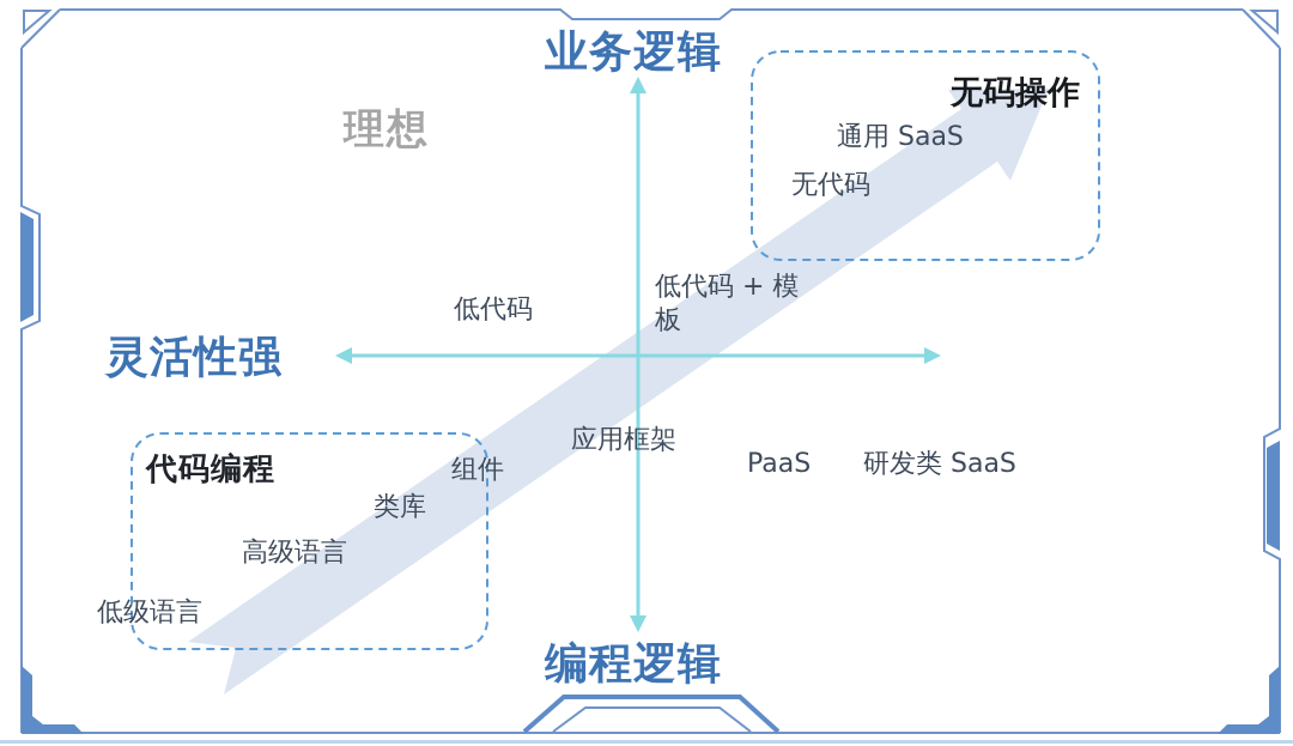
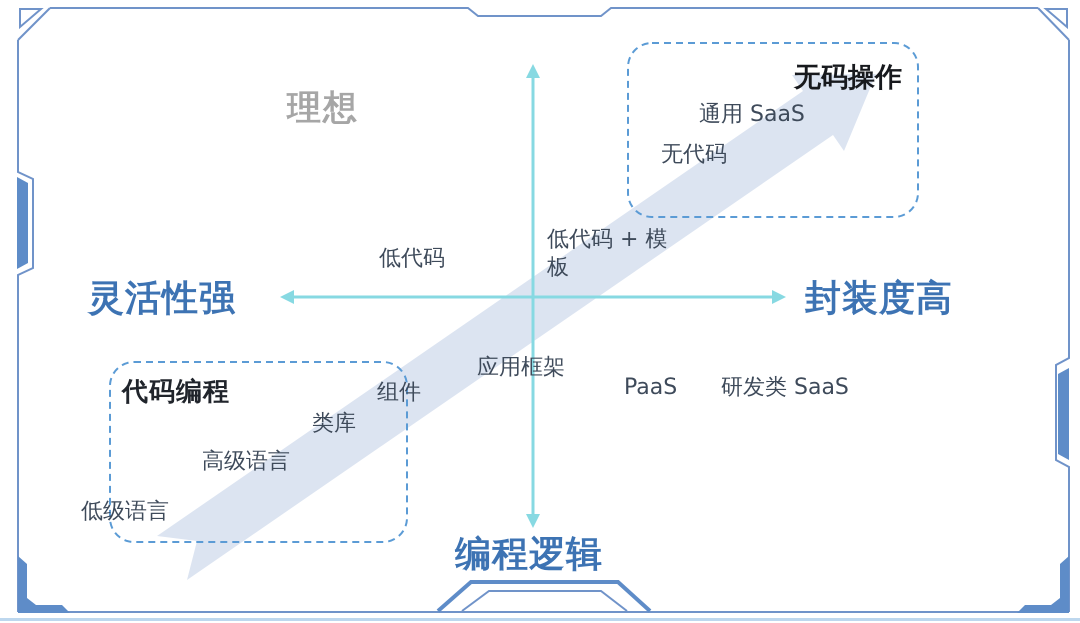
- 业务逻辑
  编程逻辑
  灵活性强
+ 封装度高
  理想
  无码操作
  代码编程
  通用 SaaS
  无代码
  低代码 + 模板
  低代码
  组件
  类库
  高级语言
  低级语言
  应用框架
  PaaS
  研发类 SaaS
